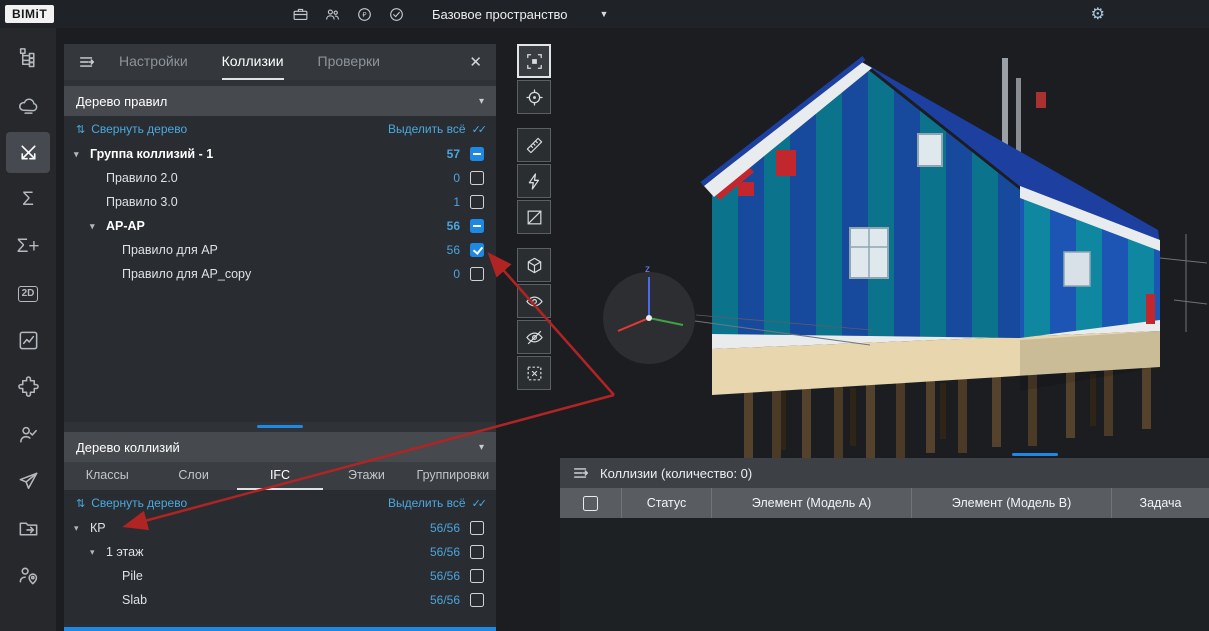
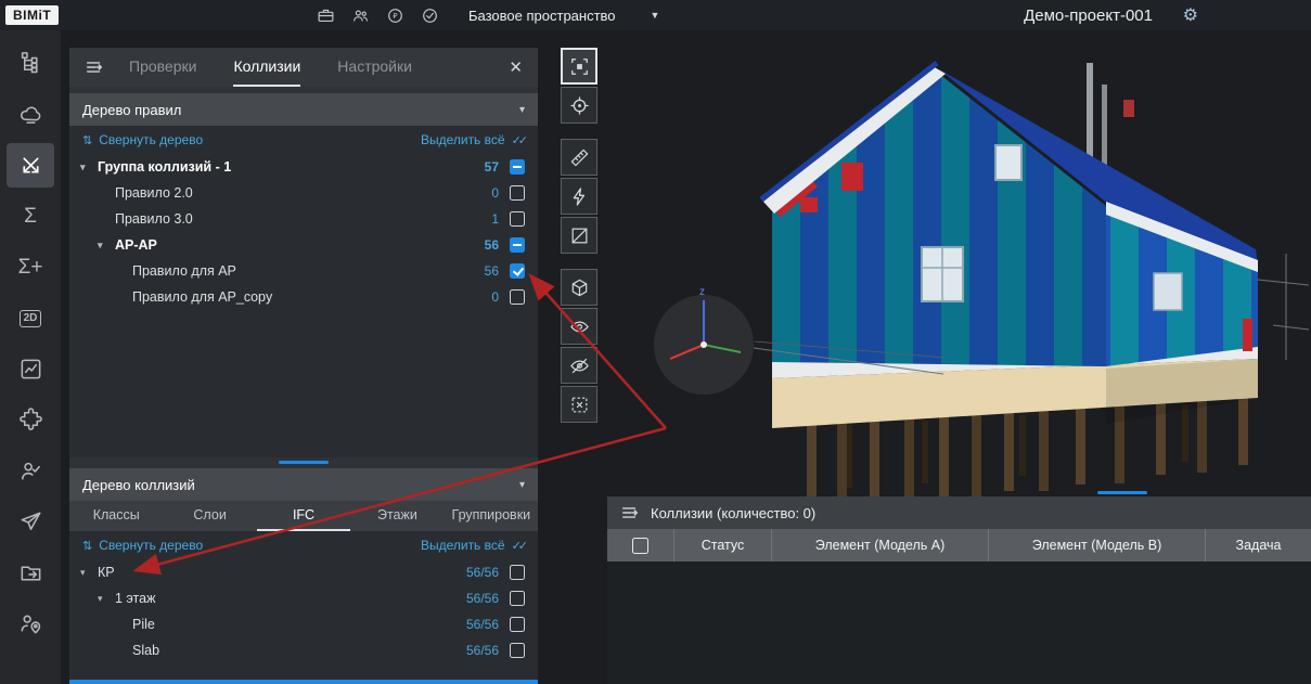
  z
  BIMiT
  ₽
  Базовое пространство
  ▼
+ Демо-проект-001
  ⚙
  Σ
  Σ+
  2D
- Настройки
+ Проверки
  Коллизии
- Проверки
+ Настройки
  ✕
  Дерево правил
  ▾
  ⇅
  Свернуть дерево
  Выделить всё
  ✓✓
  ▾
  Группа коллизий - 1
  57
  Правило 2.0
  0
  Правило 3.0
  1
  ▾
  АР-АР
  56
  Правило для АР
  56
  Правило для АР_copy
  0
  Дерево коллизий
  ▾
  Классы
  Слои
  IFC
  Этажи
  Группировки
  ⇅
  Свернуть дерево
  Выделить всё
  ✓✓
  ▾
  КР
  56/56
  ▾
  1 этаж
  56/56
  Pile
  56/56
  Slab
  56/56
  Коллизии (количество: 0)
  Статус
  Элемент (Модель A)
  Элемент (Модель B)
  Задача
